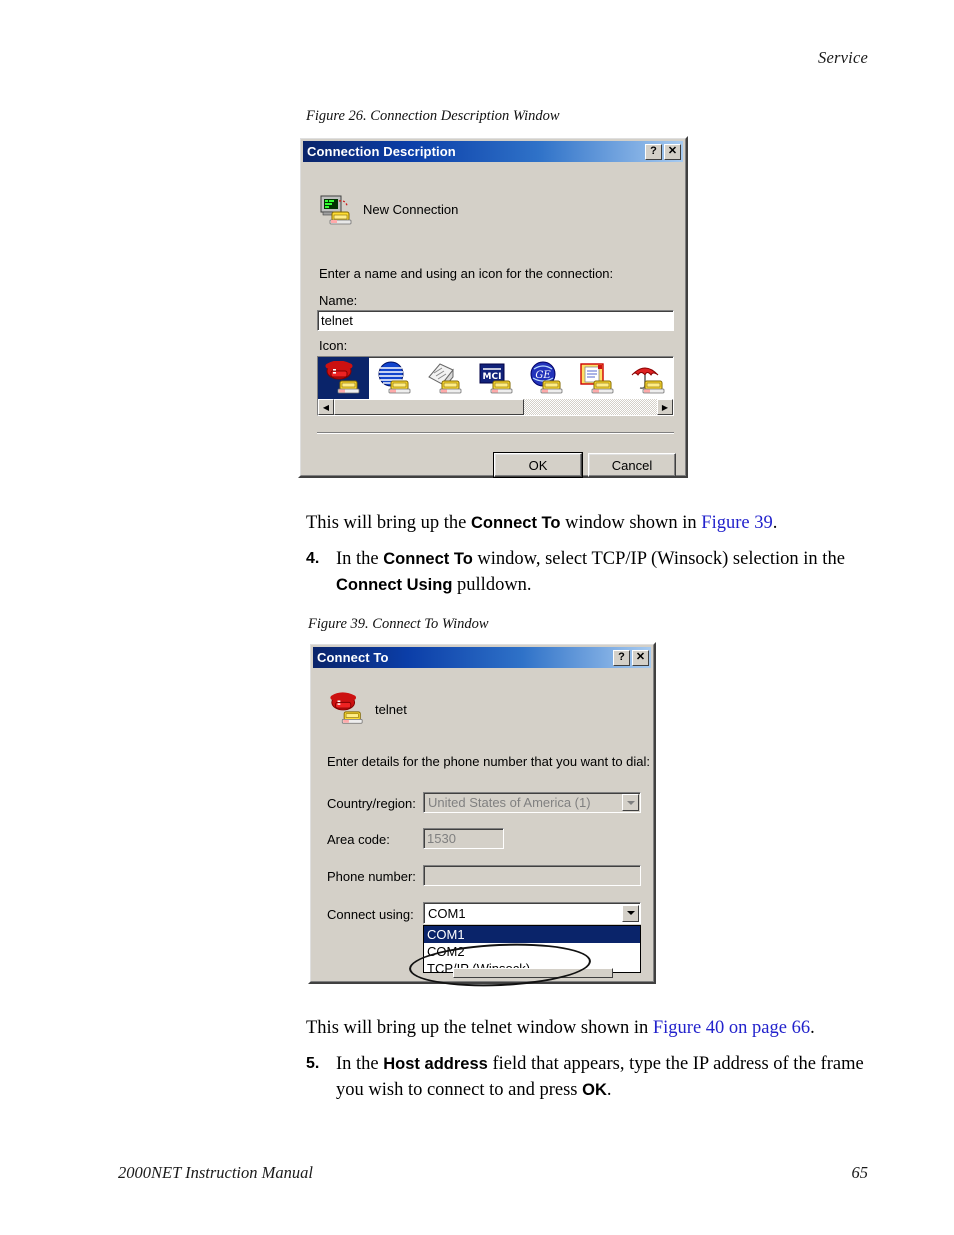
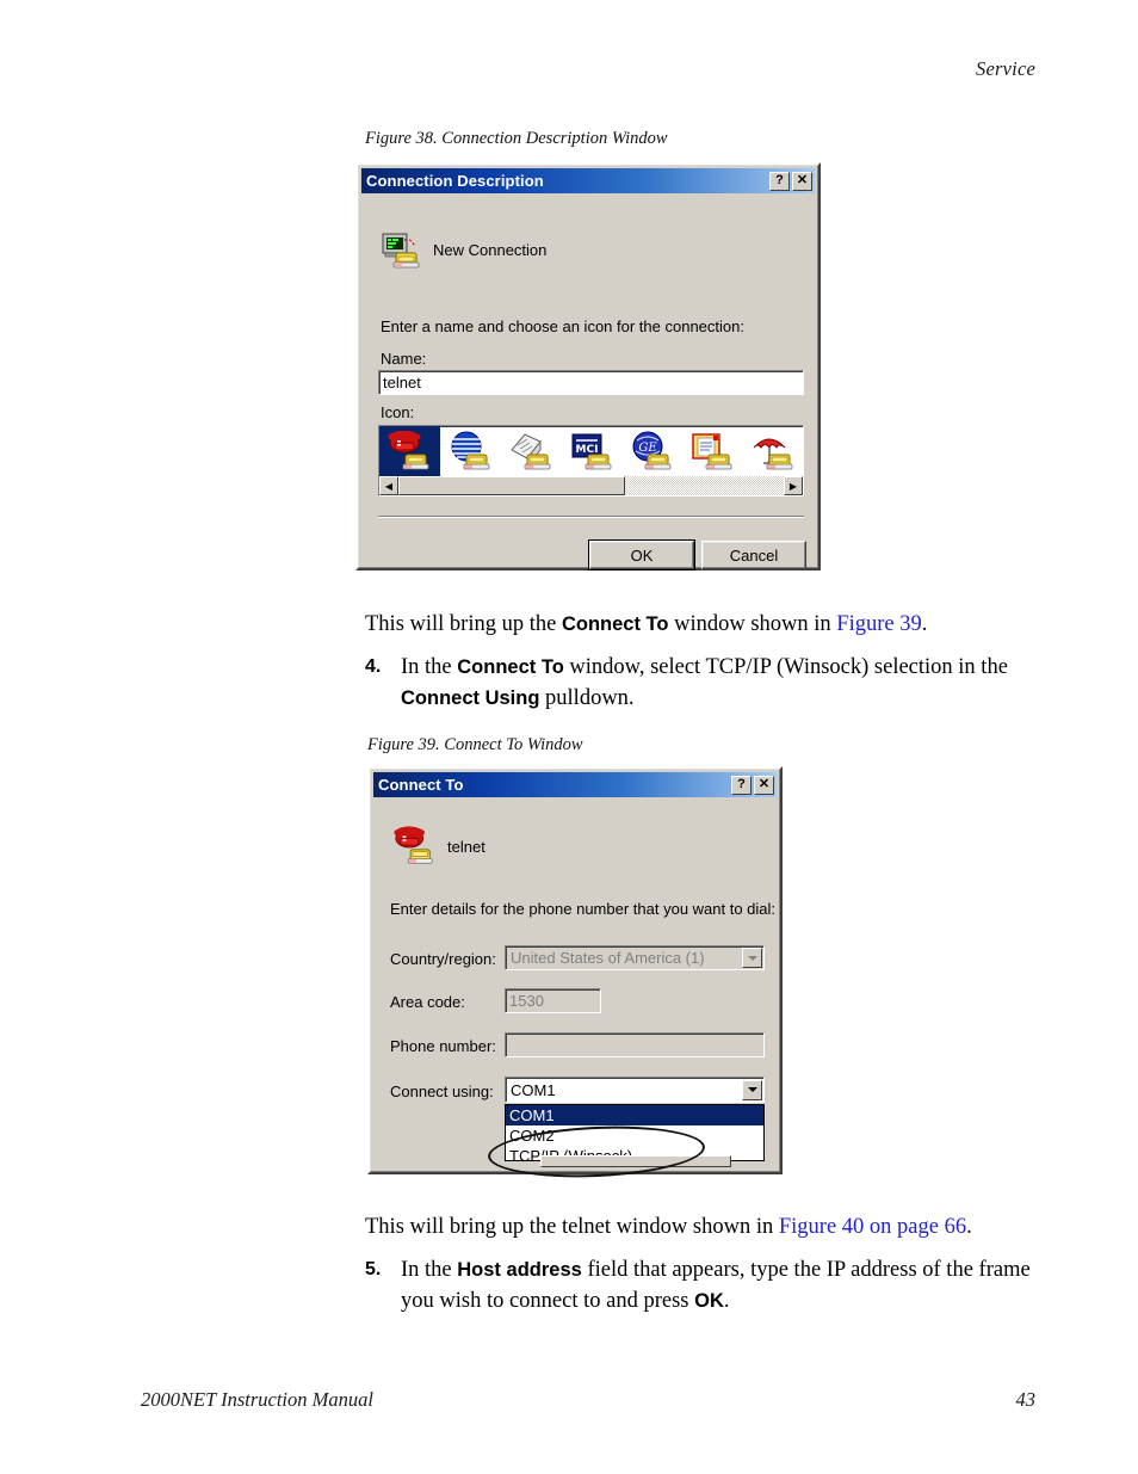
  Service
- Figure 26. Connection Description Window
+ Figure 38. Connection Description Window
  Connection Description
  ?
  ✕
  New Connection
- Enter a name and using an icon for the connection:
+ Enter a name and choose an icon for the connection:
  Name:
  telnet
  Icon:
  MCI
  GE
  ◀
  ▶
  OK
  Cancel
  This will bring up the Connect To window shown in Figure 39.
  4.
  In the Connect To window, select TCP/IP (Winsock) selection in the Connect Using pulldown.
  Figure 39. Connect To Window
  Connect To
  ?
  ✕
  telnet
  Enter details for the phone number that you want to dial:
  Country/region:
  United States of America (1)
  Area code:
  1530
  Phone number:
  Connect using:
  COM1
  COM1
  COM2
  This will bring up the telnet window shown in Figure 40 on page 66.
  5.
  In the Host address field that appears, type the IP address of the frame you wish to connect to and press OK.
  2000NET Instruction Manual
- 65
+ 43
